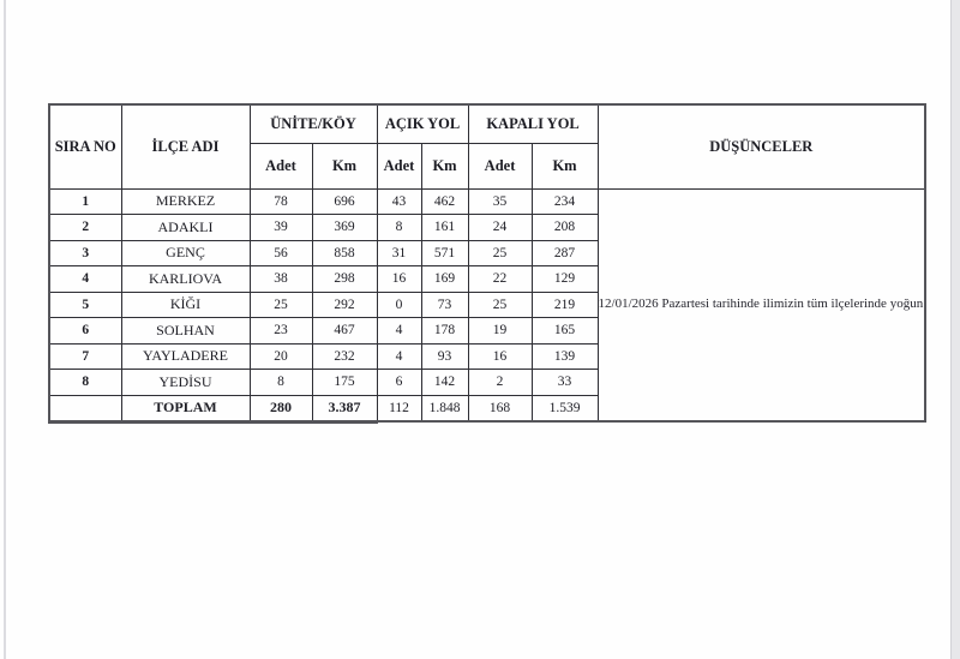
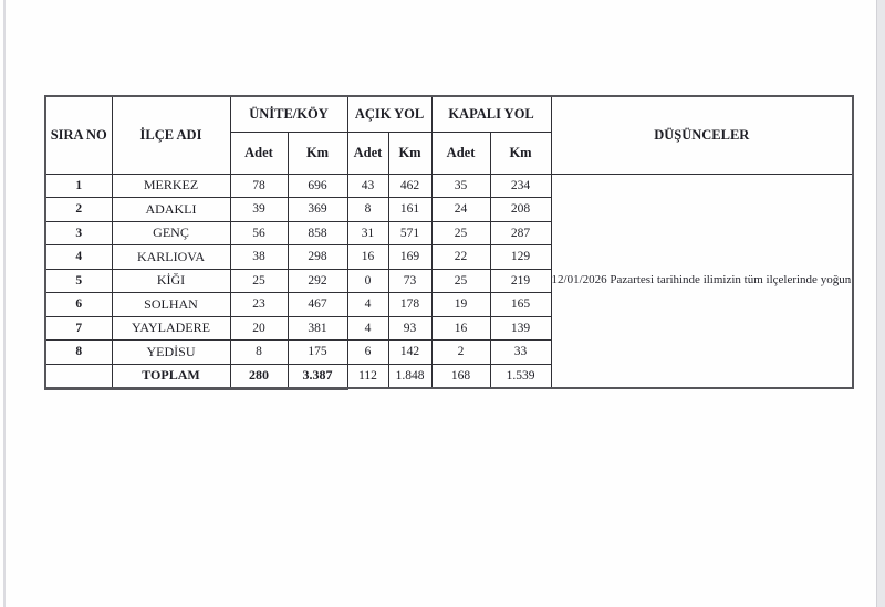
  SIRA NO	İLÇE ADI	ÜNİTE/KÖY	AÇIK YOL	KAPALI YOL	DÜŞÜNCELER
  Adet	Km	Adet	Km	Adet	Km
  2	ADAKLI	39	369	8	161	24	208
  3	GENÇ	56	858	31	571	25	287
  4	KARLIOVA	38	298	16	169	22	129
  5	KİĞI	25	292	0	73	25	219
  6	SOLHAN	23	467	4	178	19	165
- 7	YAYLADERE	20	232	4	93	16	139
+ 7	YAYLADERE	20	381	4	93	16	139
  8	YEDİSU	8	175	6	142	2	33
  	TOPLAM	280	3.387	112	1.848	168	1.539
